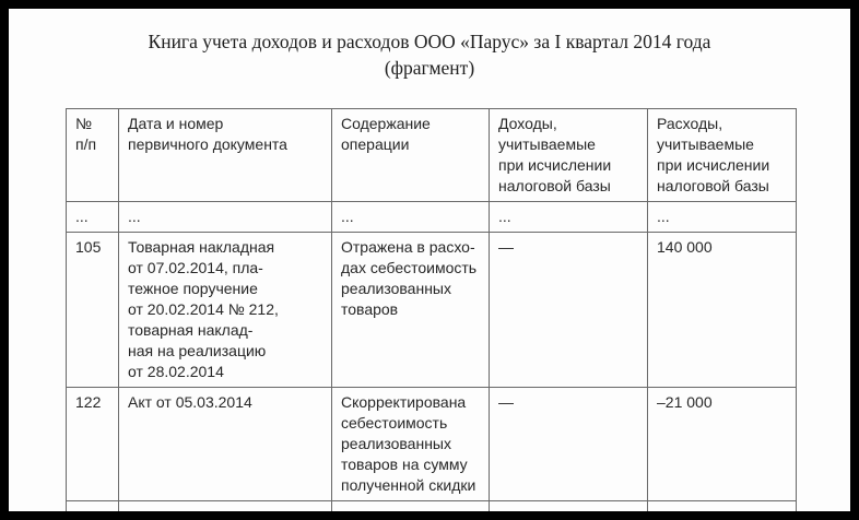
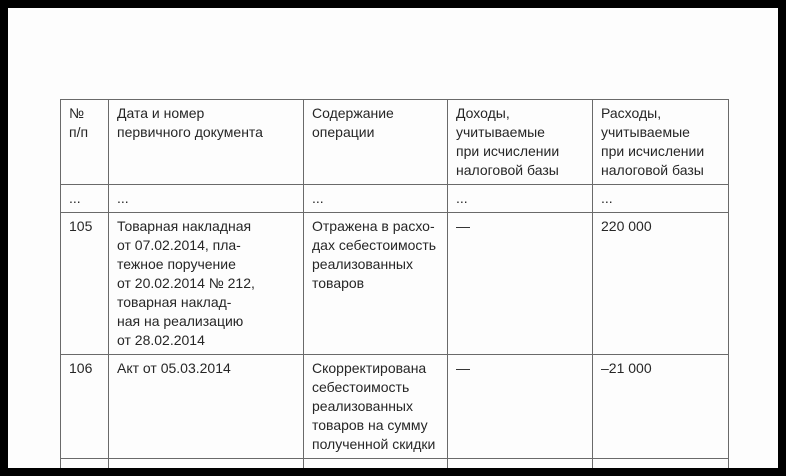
- Книга учета доходов и расходов ООО «Парус» за I квартал 2014 года
- (фрагмент)
  № п/п	Дата и номер первичного документа	Содержание операции	Доходы, учитываемые при исчислении налоговой базы	Расходы, учитываемые при исчислении налоговой базы
  ...	...	...	...	...
- 105	Товарная накладная от 07.02.2014, пла- тежное поручение от 20.02.2014 № 212, товарная наклад- ная на реализацию от 28.02.2014	Отражена в расхо- дах себестоимость реализованных товаров	—	140 000
+ 105	Товарная накладная от 07.02.2014, пла- тежное поручение от 20.02.2014 № 212, товарная наклад- ная на реализацию от 28.02.2014	Отражена в расхо- дах себестоимость реализованных товаров	—	220 000
- 122	Акт от 05.03.2014	Скорректирована себестоимость реализованных товаров на сумму полученной скидки	—	–21 000
+ 106	Акт от 05.03.2014	Скорректирована себестоимость реализованных товаров на сумму полученной скидки	—	–21 000
